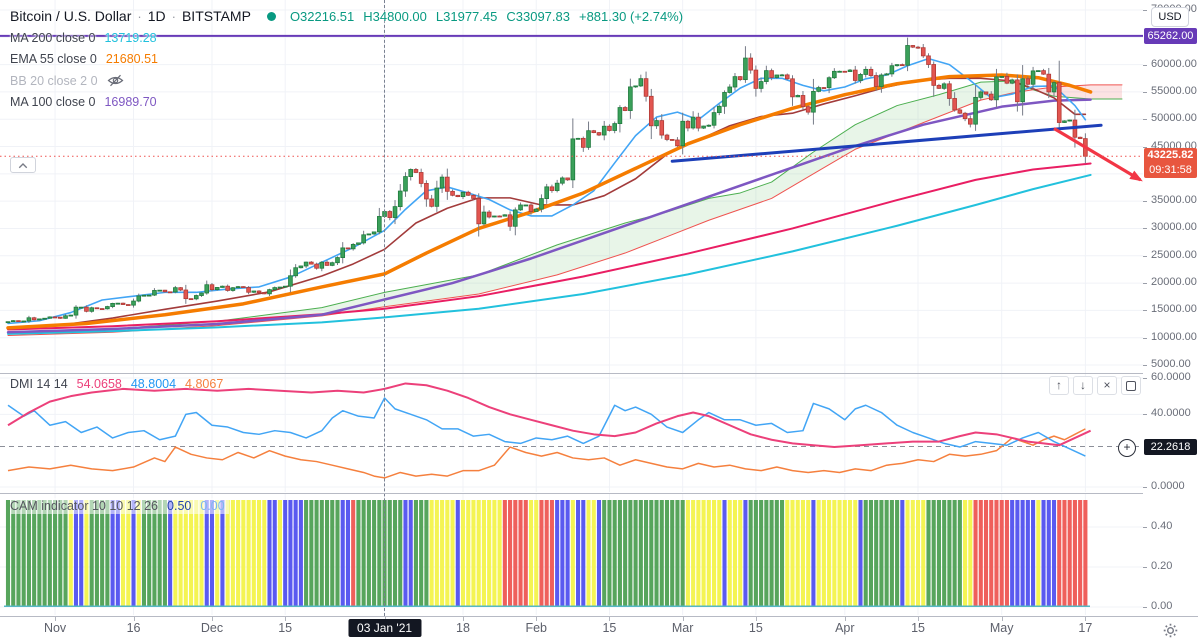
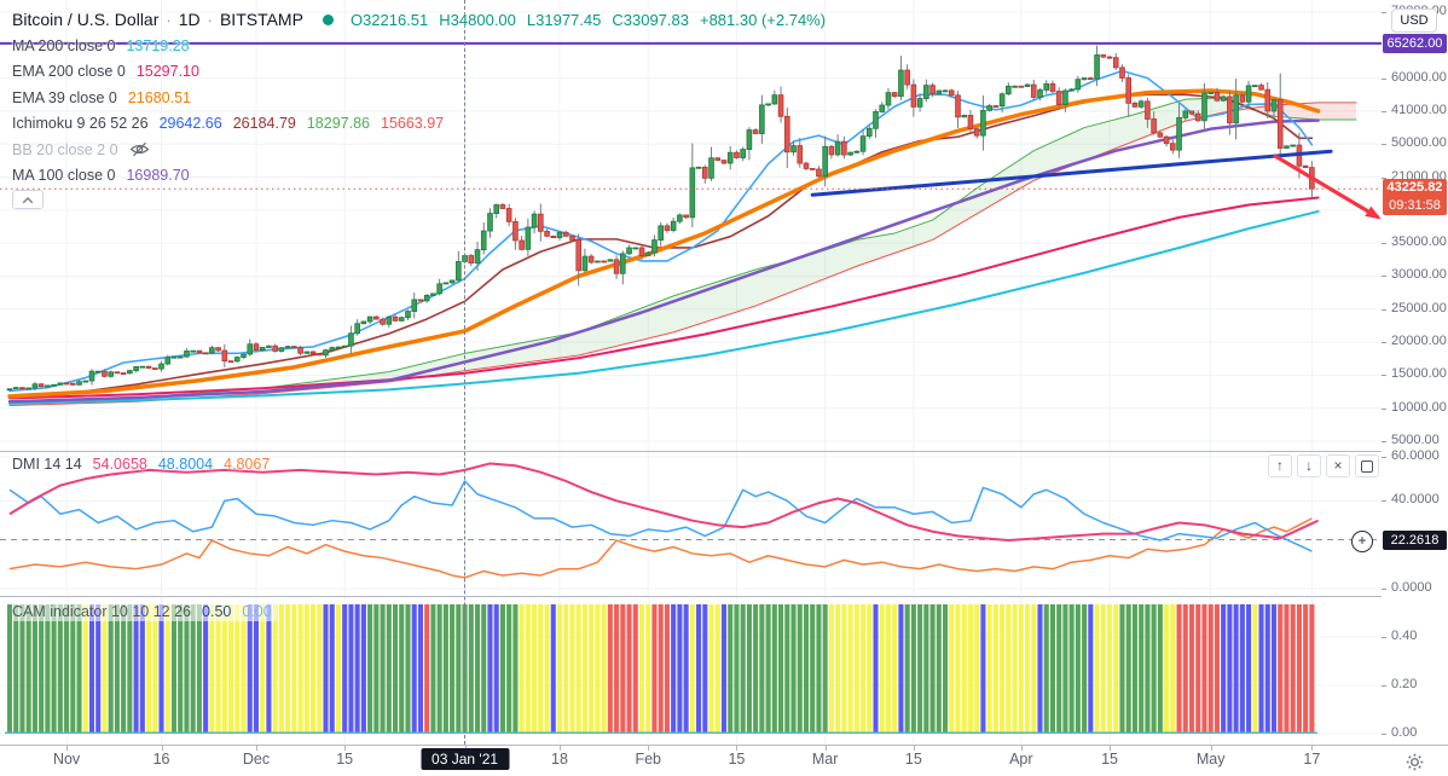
  Bitcoin / U.S. Dollar
  ·
  1D
  ·
  BITSTAMP
  O32216.51
  H34800.00
  L31977.45
  C33097.83
  +881.30 (+2.74%)
  MA 200 close 0
  13719.28
+ EMA 200 close 0
+ 15297.10
- EMA 55 close 0
+ EMA 39 close 0
  21680.51
+ Ichimoku 9 26 52 26
+ 29642.66
+ 26184.79
+ 18297.86
+ 15663.97
  BB 20 close 2 0
  MA 100 close 0
  16989.70
  DMI 14 14
  54.0658
  48.8004
  4.8067
  ↑
  ↓
  ×
  CAM indicator 10 10 12 26
  0.50
  0.00
  USD
  65262.00
  43225.82
  09:31:58
  22.2618
  +
  60000.00
- 55000.00
+ 41000.00
  50000.00
- 45000.00
+ 21000.00
  35000.00
  30000.00
  25000.00
  20000.00
  15000.00
  10000.00
  5000.00
  60.0000
  40.0000
  0.0000
  0.40
  0.20
  0.00
  Nov
  16
  Dec
  15
  03 Jan '21
  18
  Feb
  15
  Mar
  15
  Apr
  15
  May
  17
